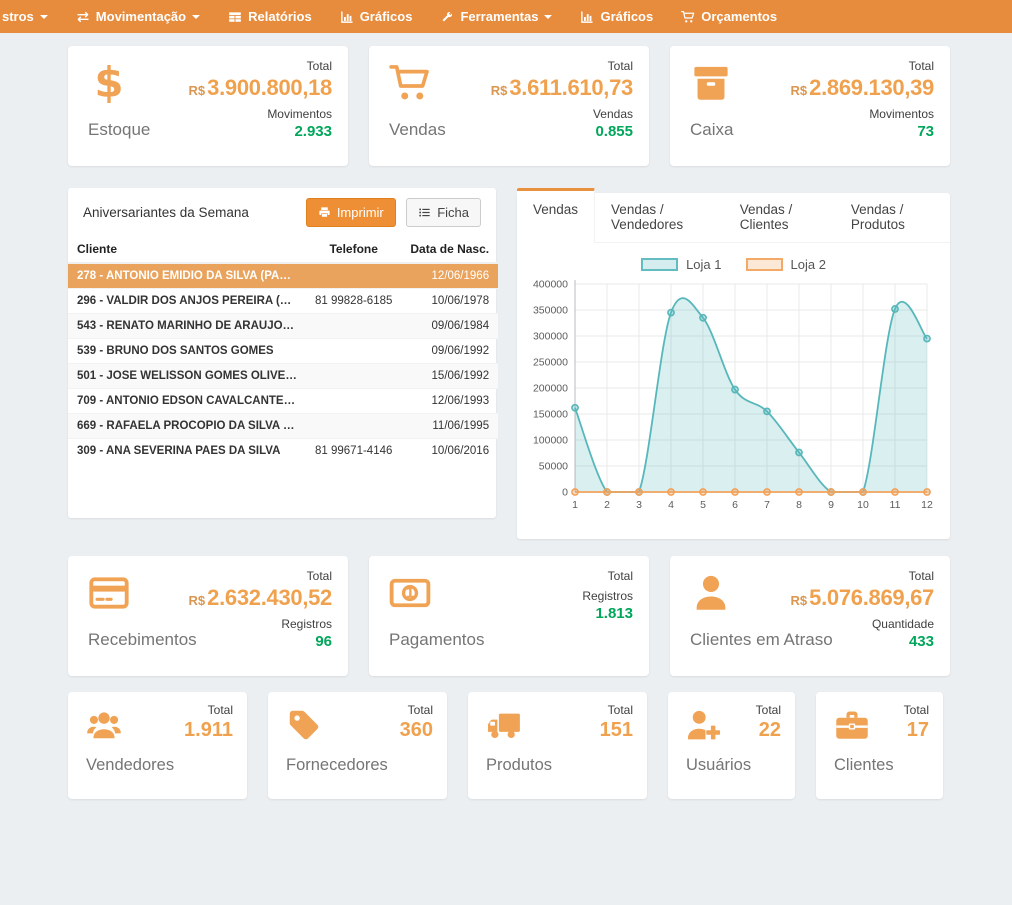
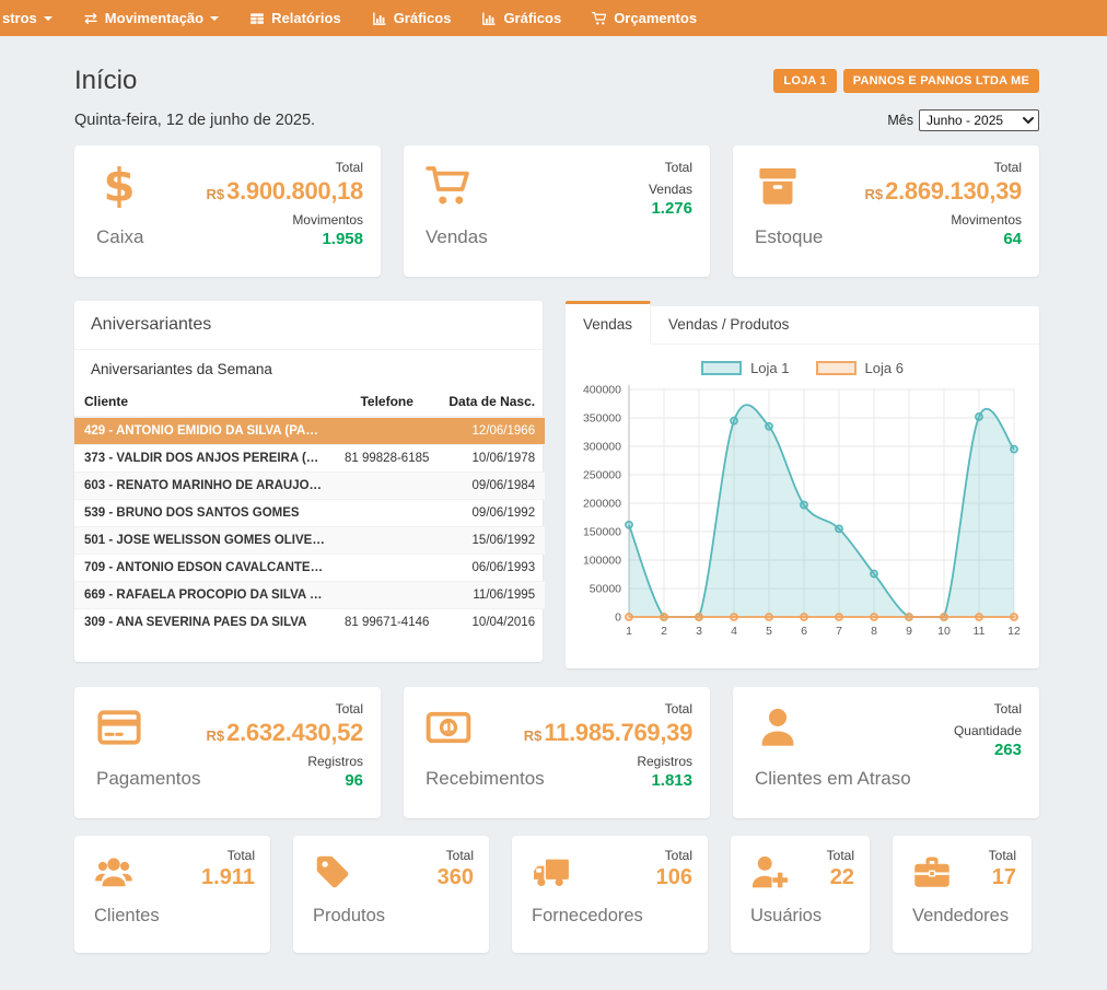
  stros
  Movimentação
  Relatórios
  Gráficos
- Ferramentas
  Gráficos
  Orçamentos
+ Início
+ LOJA 1
+ PANNOS E PANNOS LTDA ME
+ Quinta-feira, 12 de junho de 2025.
+ Mês
+ Junho - 2025
  $
- Estoque
+ Caixa
  Total
  R$ 3.900.800,18
  Movimentos
- 2.933
+ 1.958
  Vendas
  Total
- R$ 3.611.610,73
  Vendas
- 0.855
+ 1.276
- Caixa
+ Estoque
  Total
  R$ 2.869.130,39
  Movimentos
- 73
+ 64
+ Aniversariantes
  Aniversariantes da Semana
- Imprimir
- Ficha
  Cliente	Telefone	Data de Nasc.
- 278 - ANTONIO EMIDIO DA SILVA (PALE...		12/06/1966
+ 429 - ANTONIO EMIDIO DA SILVA (PALE...		12/06/1966
- 296 - VALDIR DOS ANJOS PEREIRA (AN...	81 99828-6185	10/06/1978
+ 373 - VALDIR DOS ANJOS PEREIRA (AN...	81 99828-6185	10/06/1978
- 543 - RENATO MARINHO DE ARAUJO (F...		09/06/1984
+ 603 - RENATO MARINHO DE ARAUJO (F...		09/06/1984
  539 - BRUNO DOS SANTOS GOMES		09/06/1992
  501 - JOSE WELISSON GOMES OLIVEIR...		15/06/1992
- 709 - ANTONIO EDSON CAVALCANTE D...		12/06/1993
+ 709 - ANTONIO EDSON CAVALCANTE D...		06/06/1993
  669 - RAFAELA PROCOPIO DA SILVA CA..		11/06/1995
- 309 - ANA SEVERINA PAES DA SILVA	81 99671-4146	10/06/2016
+ 309 - ANA SEVERINA PAES DA SILVA	81 99671-4146	10/04/2016
  Vendas
- Vendas / Vendedores
- Vendas / Clientes
  Vendas / Produtos
  Loja 1
- Loja 2
+ Loja 6
  0
  50000
  100000
  150000
  200000
  250000
  300000
  350000
  400000
  1
  2
  3
  4
  5
  6
  7
  8
  9
  10
  11
  12
- Recebimentos
+ Pagamentos
  Total
  R$ 2.632.430,52
  Registros
  96
  1
- Pagamentos
+ Recebimentos
  Total
+ R$ 11.985.769,39
  Registros
  1.813
  Clientes em Atraso
  Total
- R$ 5.076.869,67
  Quantidade
- 433
+ 263
  Total
  1.911
- Vendedores
+ Clientes
  Total
  360
- Fornecedores
+ Produtos
  Total
- 151
+ 106
- Produtos
+ Fornecedores
  Total
  22
  Usuários
  Total
  17
- Clientes
+ Vendedores
